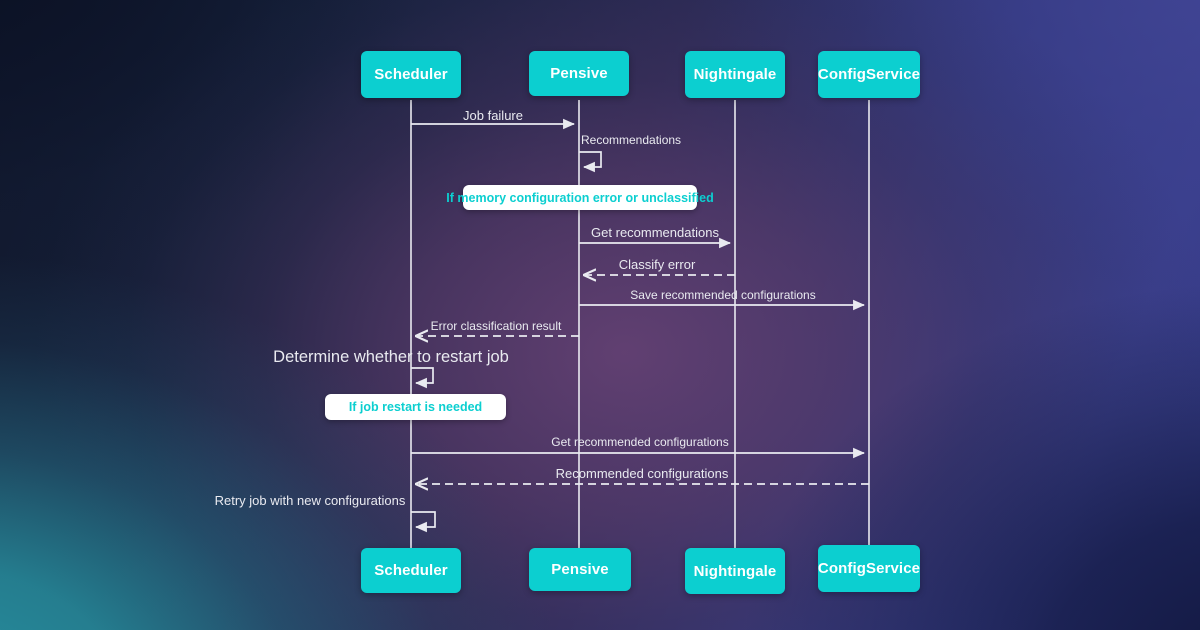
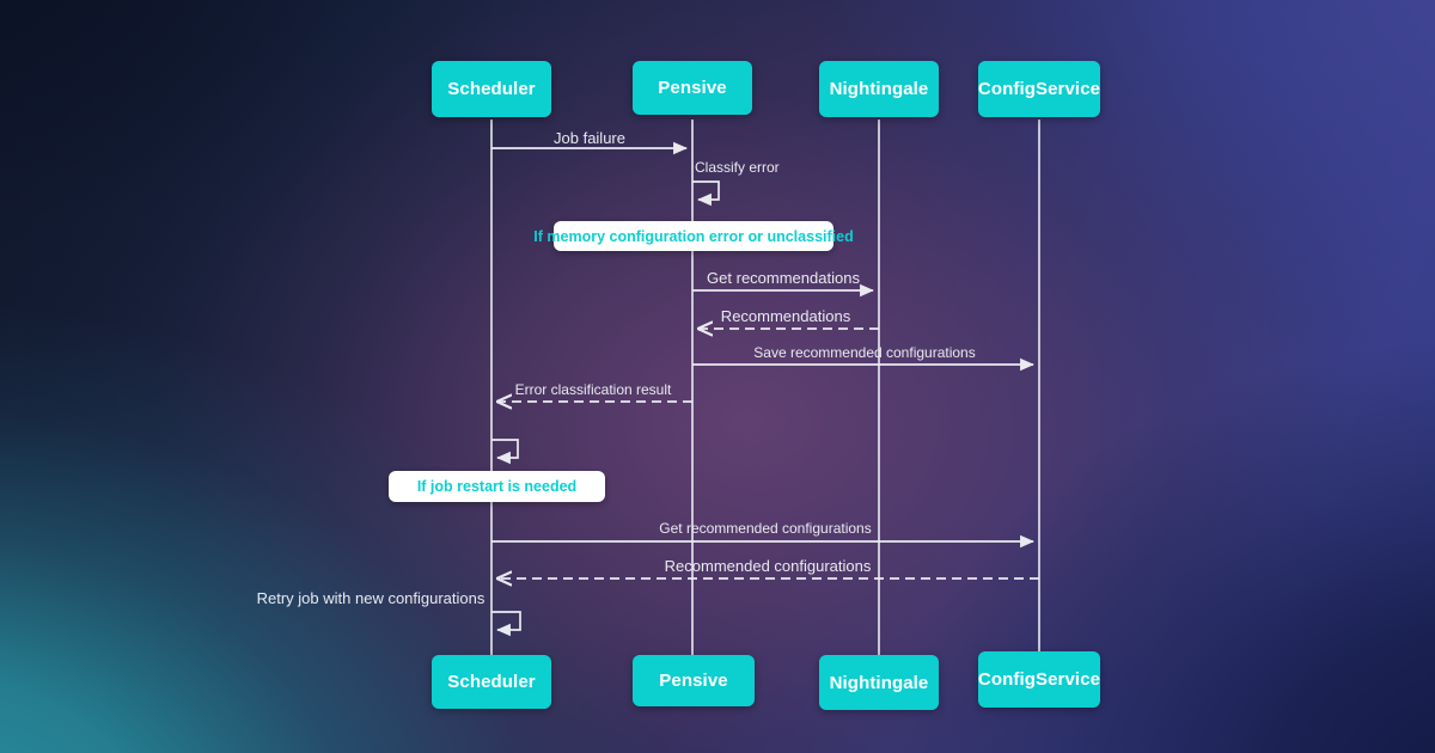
  Scheduler
  Pensive
  Nightingale
  ConfigService
  Scheduler
  Pensive
  Nightingale
  ConfigService
  If memory configuration error or unclassified
  If job restart is needed
  Job failure
- Recommendations
+ Classify error
  Get recommendations
- Classify error
+ Recommendations
  Save recommended configurations
  Error classification result
- Determine whether to restart job
  Get recommended configurations
  Recommended configurations
  Retry job with new configurations
